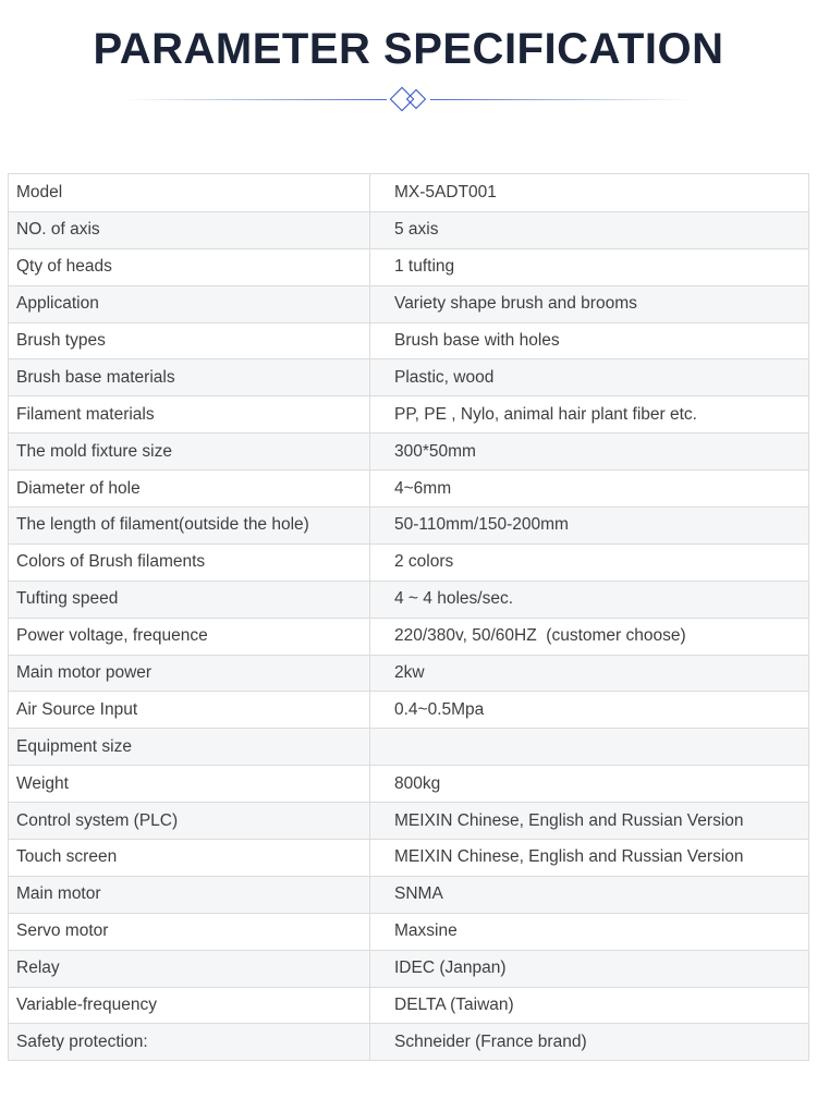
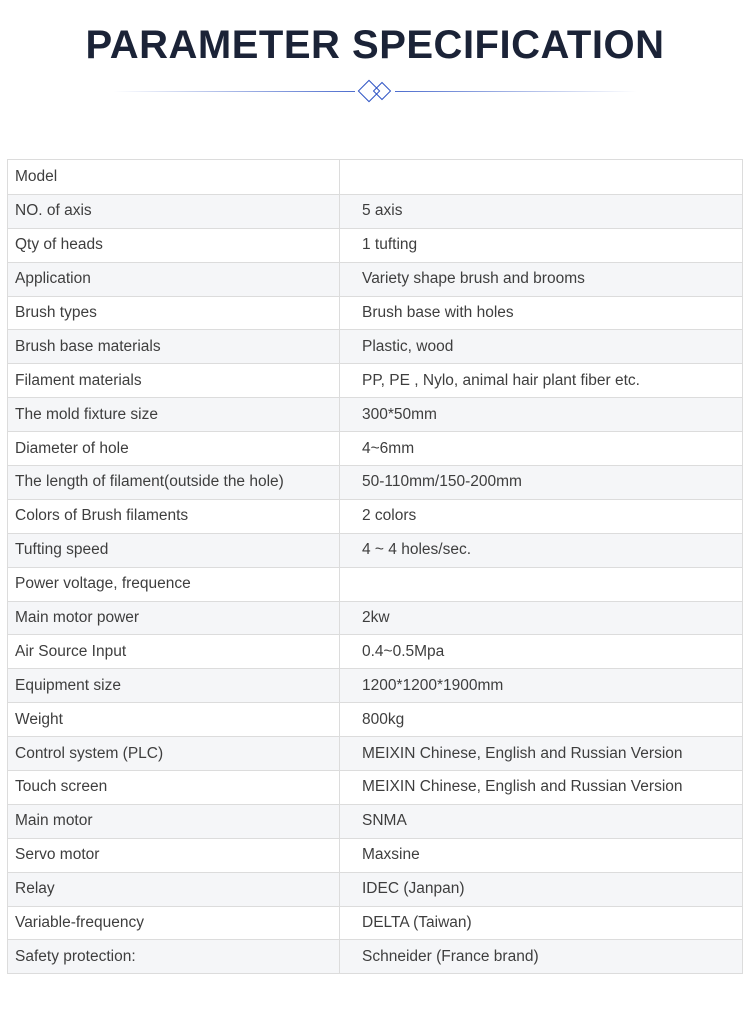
  PARAMETER SPECIFICATION
  Model
- MX-5ADT001
  NO. of axis
  5 axis
  Qty of heads
  1 tufting
  Application
  Variety shape brush and brooms
  Brush types
  Brush base with holes
  Brush base materials
  Plastic, wood
  Filament materials
  PP, PE , Nylo, animal hair plant fiber etc.
  The mold fixture size
  300*50mm
  Diameter of hole
  4~6mm
  The length of filament(outside the hole)
  50-110mm/150-200mm
  Colors of Brush filaments
  2 colors
  Tufting speed
  4 ~ 4 holes/sec.
  Power voltage, frequence
- 220/380v, 50/60HZ (customer choose)
  Main motor power
  2kw
  Air Source Input
  0.4~0.5Mpa
  Equipment size
+ 1200*1200*1900mm
  Weight
  800kg
  Control system (PLC)
  MEIXIN Chinese, English and Russian Version
  Touch screen
  MEIXIN Chinese, English and Russian Version
  Main motor
  SNMA
  Servo motor
  Maxsine
  Relay
  IDEC (Janpan)
  Variable-frequency
  DELTA (Taiwan)
  Safety protection:
  Schneider (France brand)
